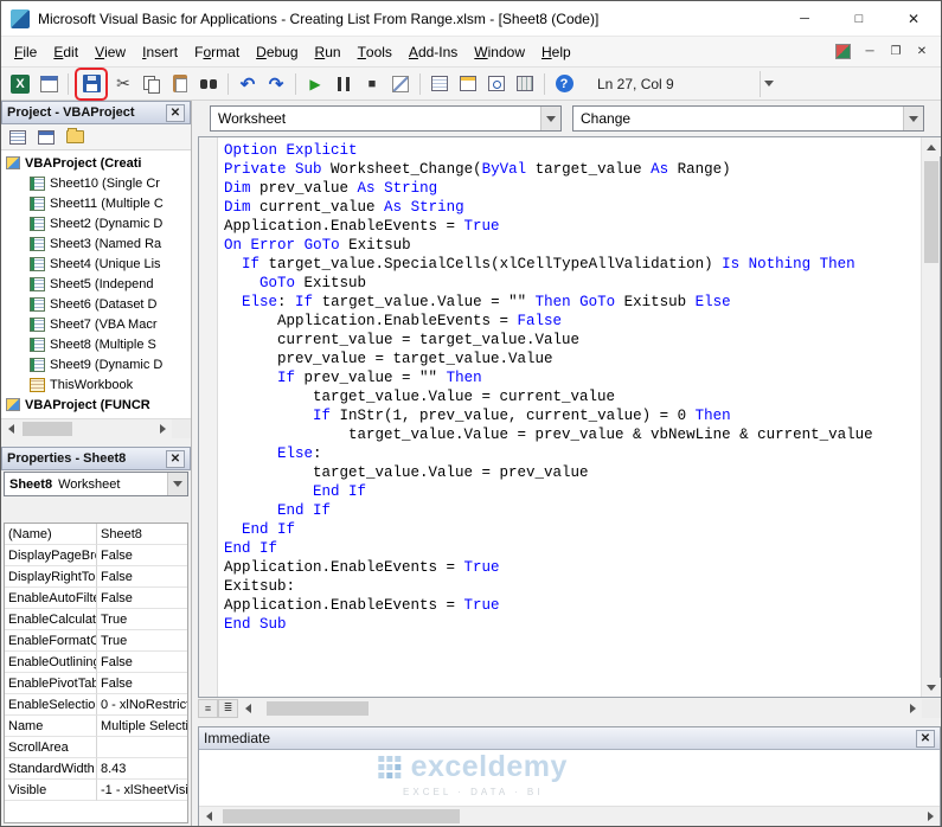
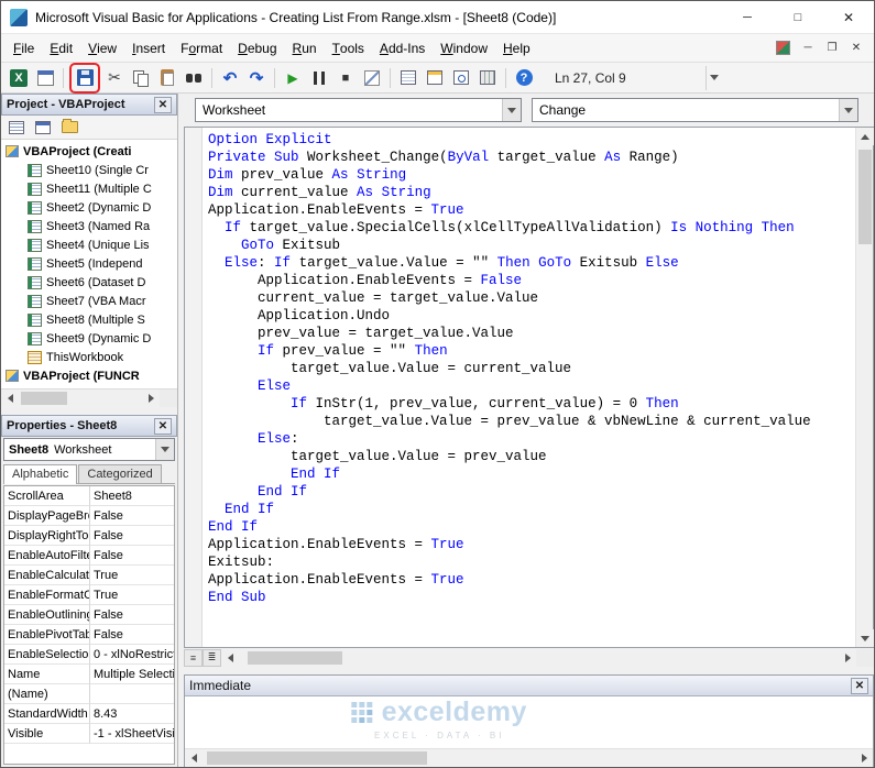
  Microsoft Visual Basic for Applications - Creating List From Range.xlsm - [Sheet8 (Code)]
  ─
  □
  ✕
  F
  ile
  E
  dit
  V
  iew
  I
  nsert
  F
  o
  rmat
  D
  ebug
  R
  un
  T
  ools
  A
  dd-Ins
  W
  indow
  H
  elp
  ─
  ❐
  ✕
  Ln 27, Col 9
  Project - VBAProject
  ✕
  VBAProject (Creati
  Sheet10 (Single Cr
  Sheet11 (Multiple C
  Sheet2 (Dynamic D
  Sheet3 (Named Ra
  Sheet4 (Unique Lis
  Sheet5 (Independ
  Sheet6 (Dataset D
  Sheet7 (VBA Macr
  Sheet8 (Multiple S
  Sheet9 (Dynamic D
  ThisWorkbook
  VBAProject (FUNCR
  Properties - Sheet8
  ✕
  Sheet8
  Worksheet
+ Alphabetic
+ Categorized
- (Name)
+ ScrollArea
  Sheet8
  DisplayPageBr
  False
  DisplayRightTo
  False
  EnableAutoFilte
  False
  EnableCalculat
  True
  True
  EnableOutlining
  False
  EnablePivotTab
  False
  EnableSelectio
  0 - xlNoRestric
  Name
  Multiple Selecti
- ScrollArea
+ (Name)
  StandardWidth
  8.43
  Visible
  -1 - xlSheetVisi
  Worksheet
  Change
  Option Explicit
  Private Sub Worksheet_Change(ByVal target_value As Range)
  Dim prev_value As String
  Dim current_value As String
  Application.EnableEvents = True
- On Error GoTo Exitsub
  If target_value.SpecialCells(xlCellTypeAllValidation) Is Nothing Then
  GoTo Exitsub
  Else: If target_value.Value = "" Then GoTo Exitsub Else
  Application.EnableEvents = False
  current_value = target_value.Value
+ Application.Undo
  prev_value = target_value.Value
  If prev_value = "" Then
  target_value.Value = current_value
+ Else
  If InStr(1, prev_value, current_value) = 0 Then
  target_value.Value = prev_value & vbNewLine & current_value
  Else:
  target_value.Value = prev_value
  End If
  End If
  End If
  End If
  Application.EnableEvents = True
  Exitsub:
  Application.EnableEvents = True
  End Sub
  ≡
  ≣
  Immediate
  ✕
  exceldemy
  EXCEL · DATA · BI
